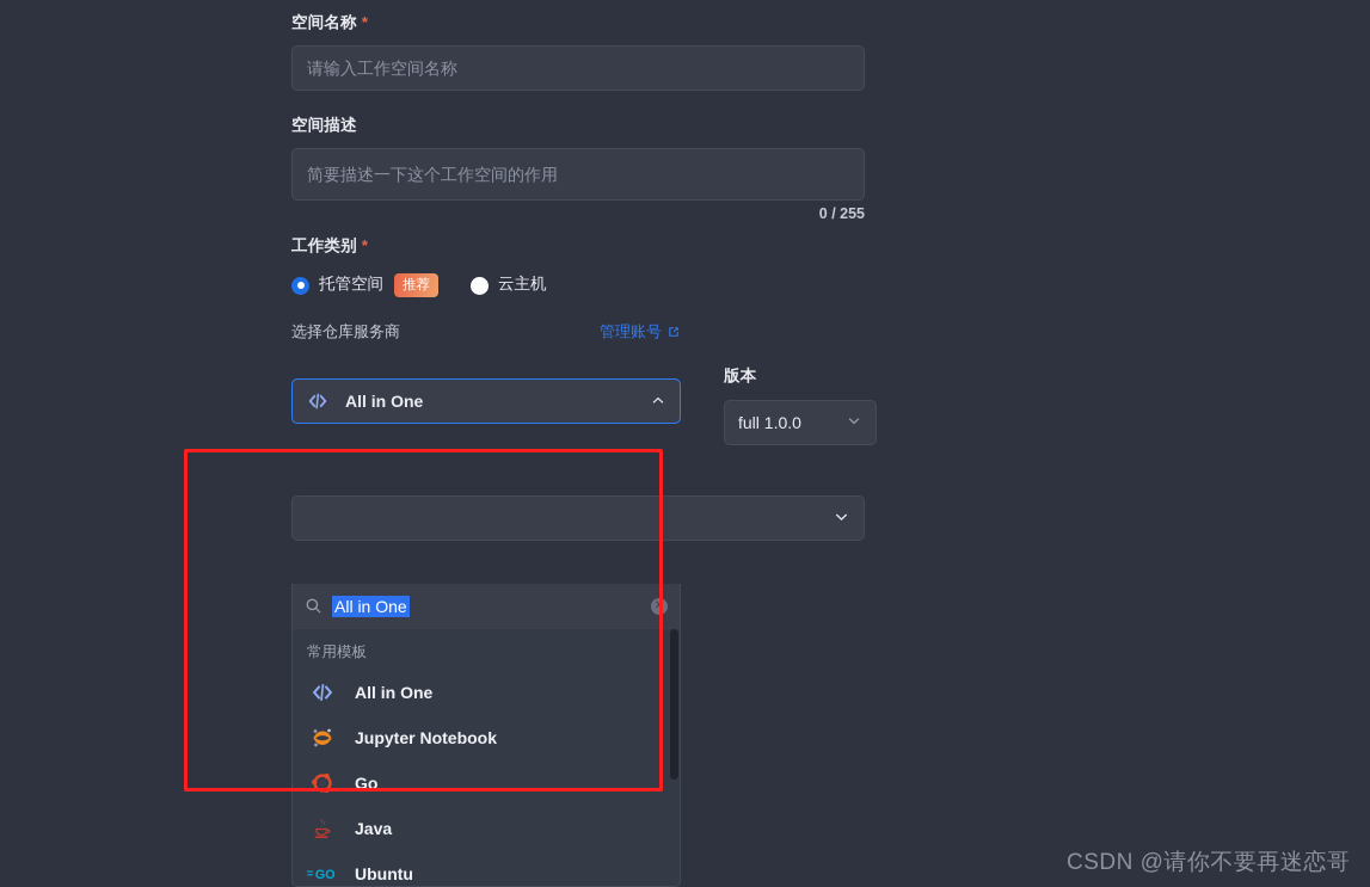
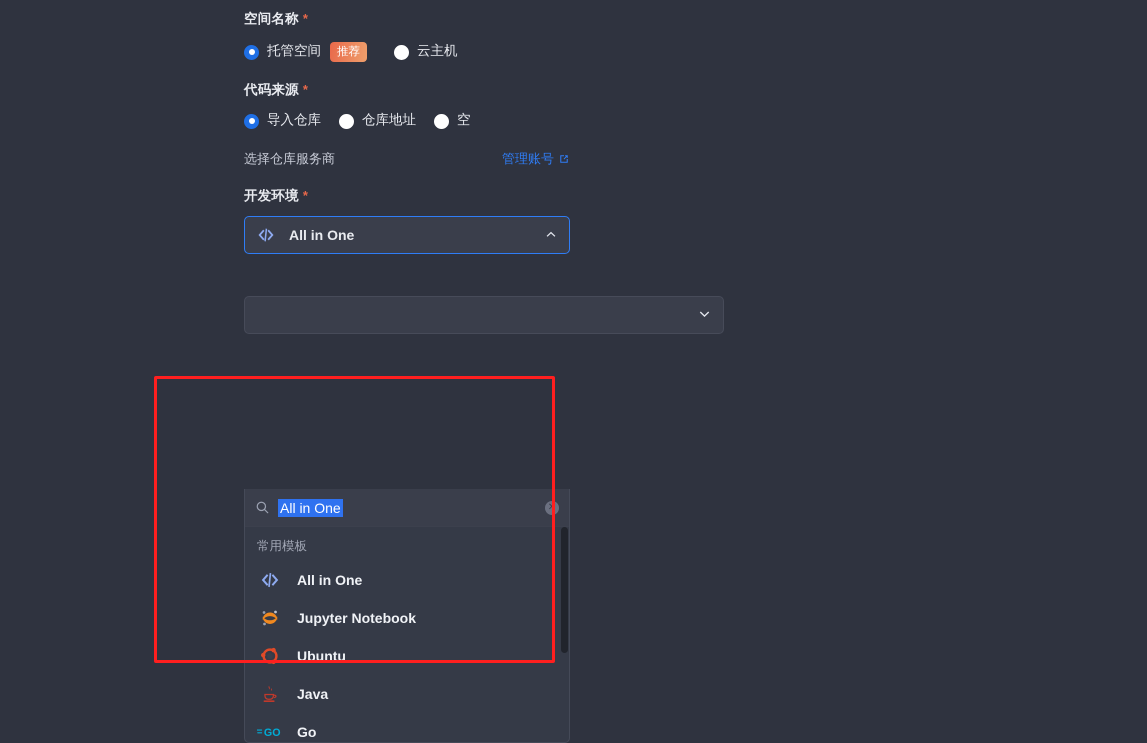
  空间名称 *
- 请输入工作空间名称
- 空间描述
- 简要描述一下这个工作空间的作用
- 0 / 255
- 工作类别 *
  托管空间
  推荐
  云主机
+ 代码来源 *
+ 导入仓库
+ 仓库地址
+ 空
  选择仓库服务商
  管理账号
+ 开发环境 *
  All in One
- 版本
- full 1.0.0
  All in One
  ✕
  常用模板
  All in One
  Jupyter Notebook
- Go
+ Ubuntu
  Java
  GO
- Ubuntu
+ Go
- CSDN @请你不要再迷恋哥
